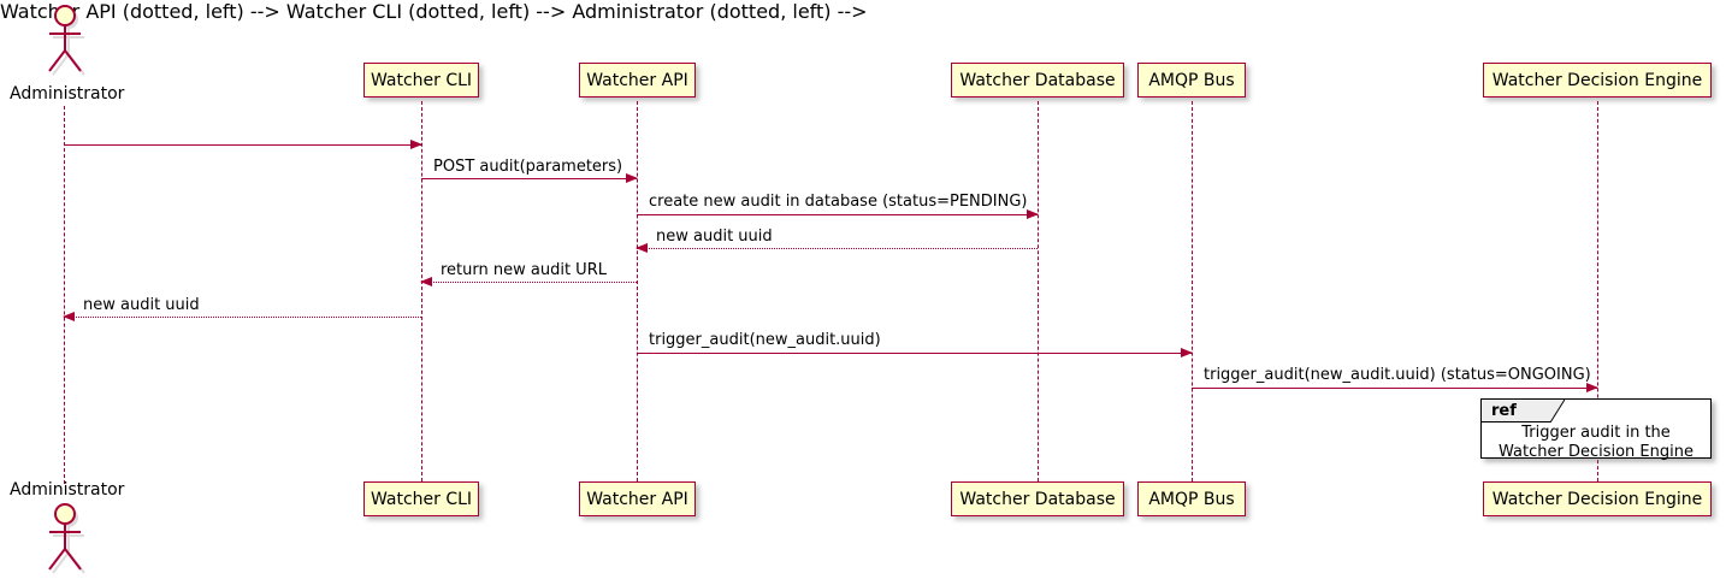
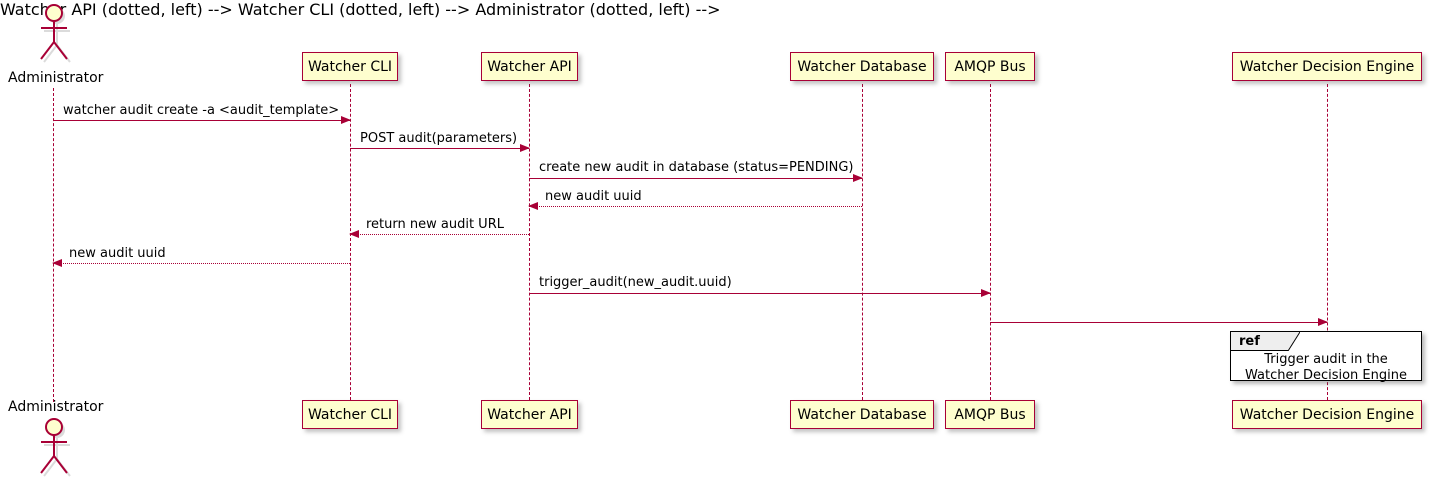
  Administrator
  Watcher CLI
  Watcher API
  Watcher Database
  AMQP Bus
  Watcher Decision Engine
+ watcher audit create -a <audit_template>
  POST audit(parameters)
  create new audit in database (status=PENDING)
  Watcher API (dotted, left) -->
  new audit uuid
  Watcher CLI (dotted, left) -->
  return new audit URL
  Administrator (dotted, left) -->
  new audit uuid
  trigger_audit(new_audit.uuid)
- trigger_audit(new_audit.uuid) (status=ONGOING)
  ref
  Trigger audit in the
  Watcher Decision Engine
  Watcher CLI
  Watcher API
  Watcher Database
  AMQP Bus
  Watcher Decision Engine
  Administrator
